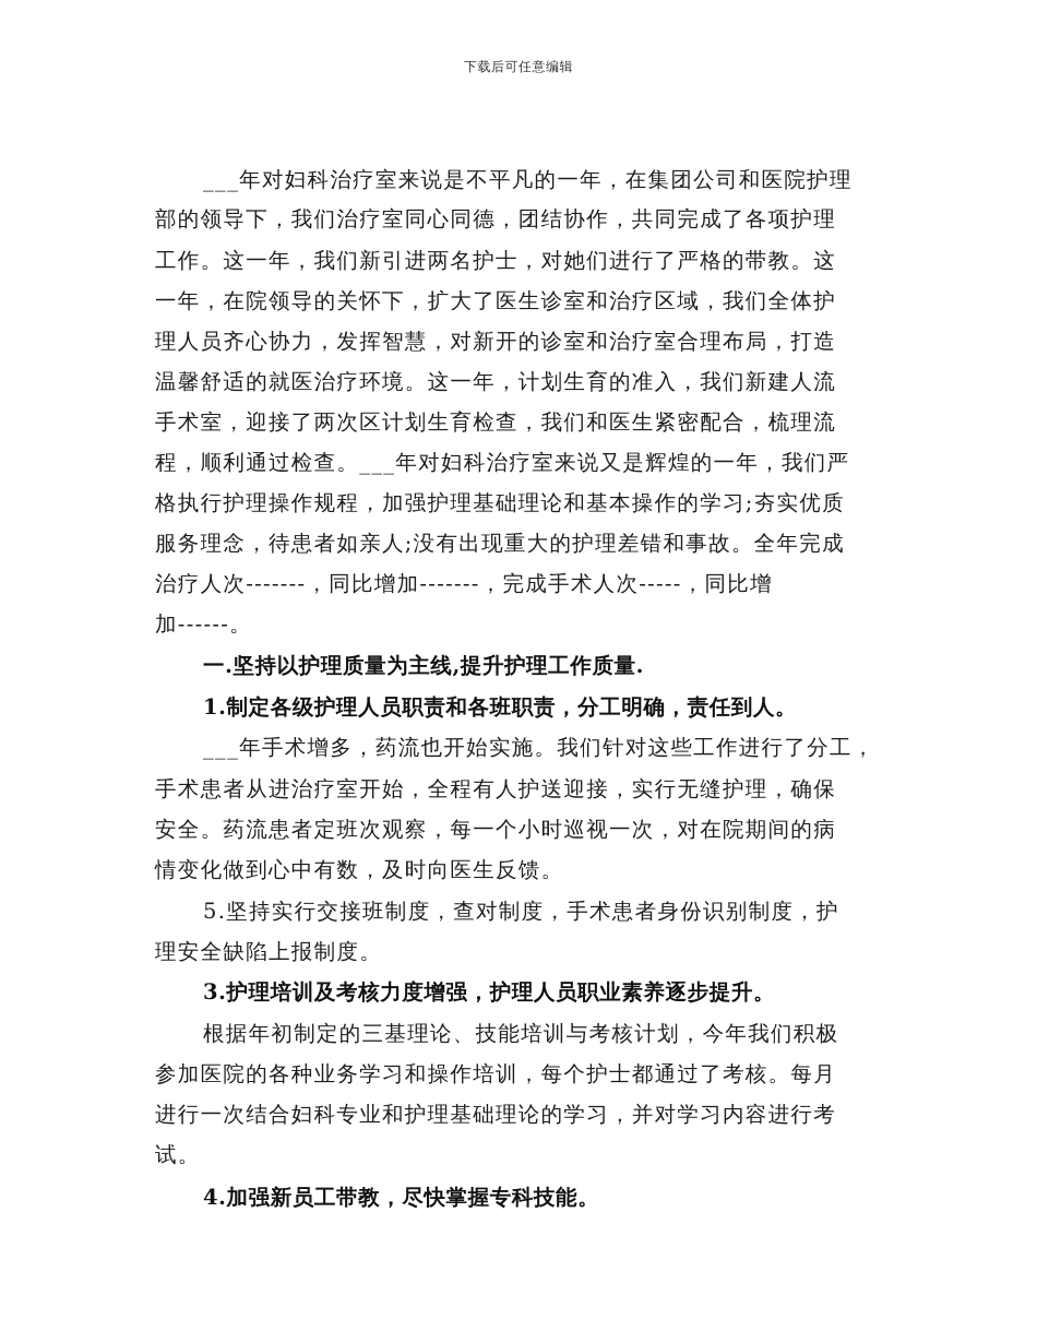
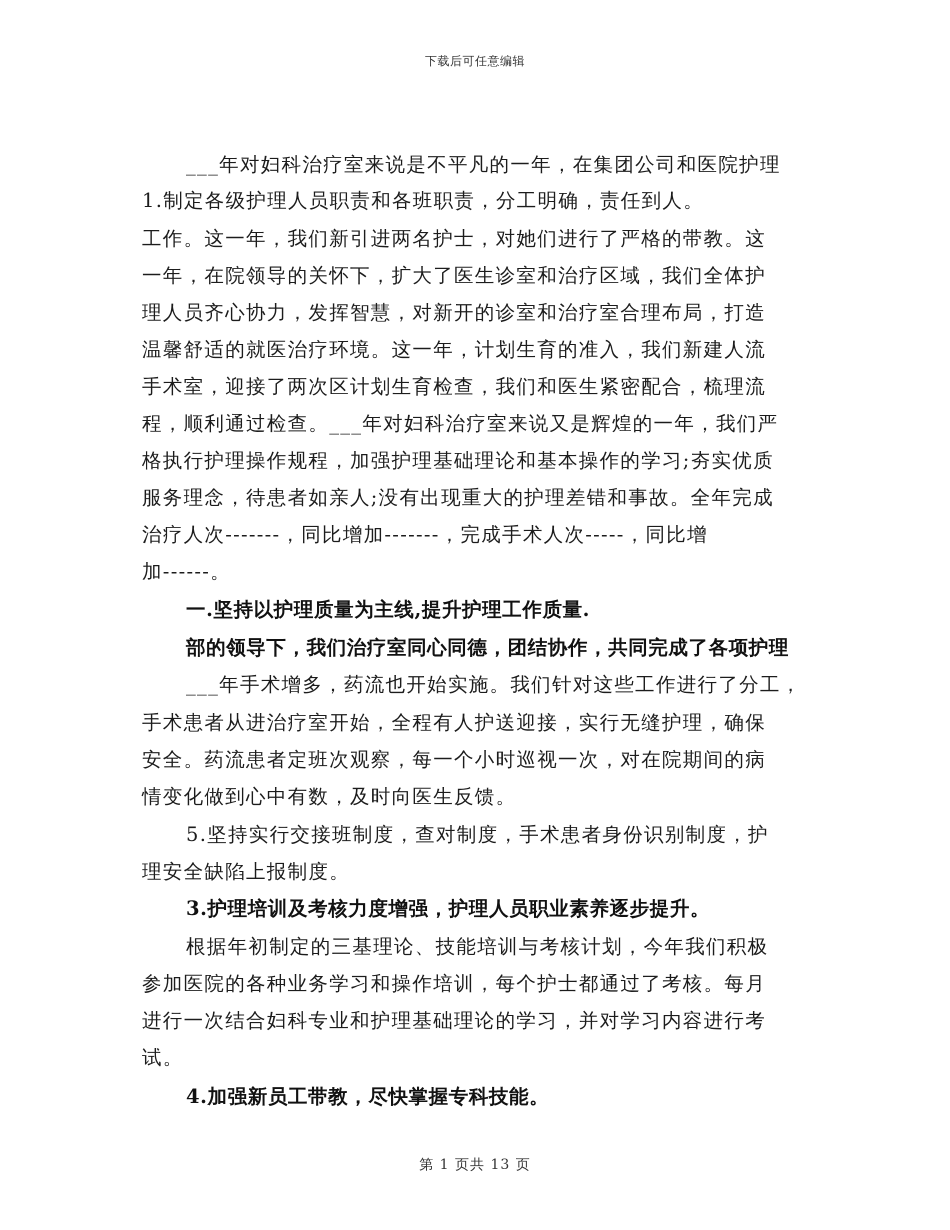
  下载后可任意编辑
  ___年对妇科治疗室来说是不平凡的一年，在集团公司和医院护理
- 部的领导下，我们治疗室同心同德，团结协作，共同完成了各项护理
+ 1.制定各级护理人员职责和各班职责，分工明确，责任到人。
  工作。这一年，我们新引进两名护士，对她们进行了严格的带教。这
  一年，在院领导的关怀下，扩大了医生诊室和治疗区域，我们全体护
  理人员齐心协力，发挥智慧，对新开的诊室和治疗室合理布局，打造
  温馨舒适的就医治疗环境。这一年，计划生育的准入，我们新建人流
  手术室，迎接了两次区计划生育检查，我们和医生紧密配合，梳理流
  程，顺利通过检查。___年对妇科治疗室来说又是辉煌的一年，我们严
  格执行护理操作规程，加强护理基础理论和基本操作的学习;夯实优质
  服务理念，待患者如亲人;没有出现重大的护理差错和事故。全年完成
  治疗人次-------，同比增加-------，完成手术人次-----，同比增
  加------。
  一.坚持以护理质量为主线,提升护理工作质量.
- 1.制定各级护理人员职责和各班职责，分工明确，责任到人。
+ 部的领导下，我们治疗室同心同德，团结协作，共同完成了各项护理
  ___年手术增多，药流也开始实施。我们针对这些工作进行了分工，
  手术患者从进治疗室开始，全程有人护送迎接，实行无缝护理，确保
  安全。药流患者定班次观察，每一个小时巡视一次，对在院期间的病
  情变化做到心中有数，及时向医生反馈。
  5.坚持实行交接班制度，查对制度，手术患者身份识别制度，护
  理安全缺陷上报制度。
  3.护理培训及考核力度增强，护理人员职业素养逐步提升。
  根据年初制定的三基理论、技能培训与考核计划，今年我们积极
  参加医院的各种业务学习和操作培训，每个护士都通过了考核。每月
  进行一次结合妇科专业和护理基础理论的学习，并对学习内容进行考
  试。
  4.加强新员工带教，尽快掌握专科技能。
+ 第 1 页共 13 页
